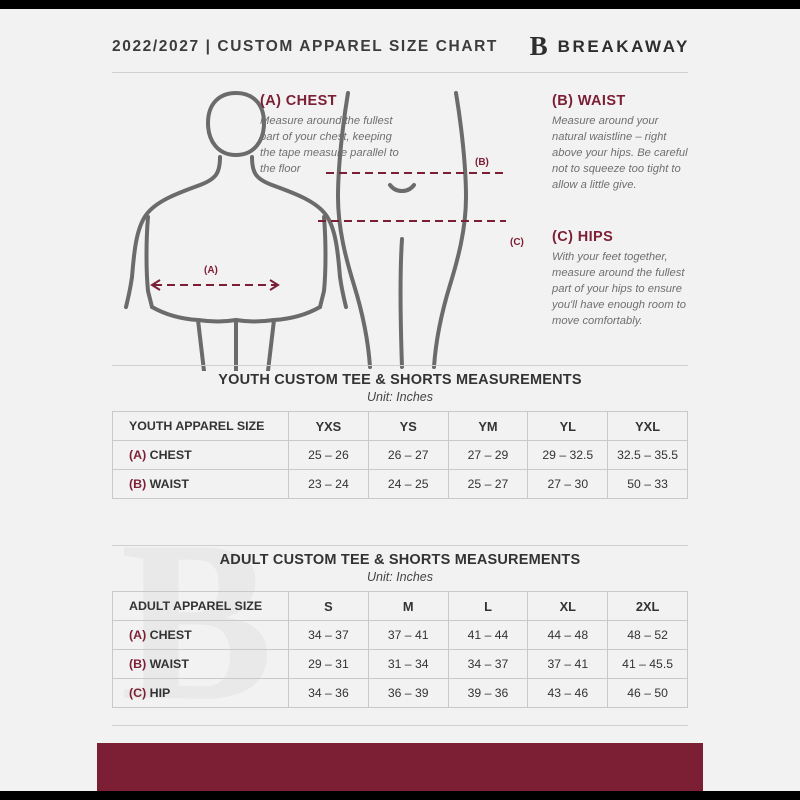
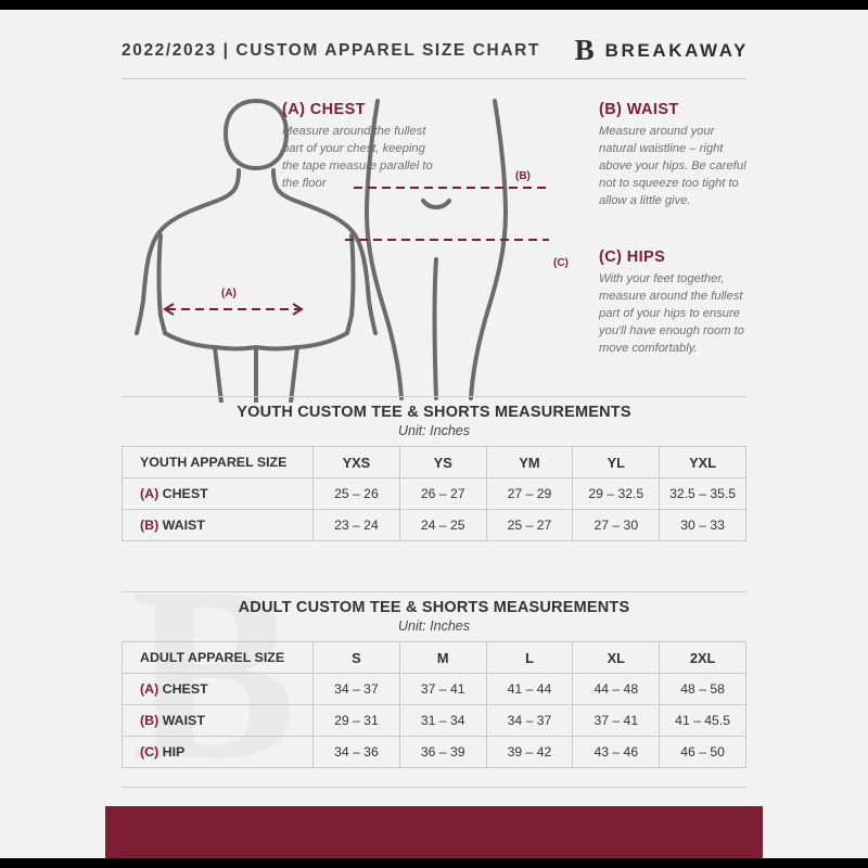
  B
- 2022/2027 | CUSTOM APPAREL SIZE CHART
+ 2022/2023 | CUSTOM APPAREL SIZE CHART
  B
  BREAKAWAY
  (A)
  (B)
  (C)
  (A) CHEST
  Measure around the fullest part of your chest, keeping the tape measure parallel to the floor
  (B) WAIST
  Measure around your natural waistline – right above your hips. Be careful not to squeeze too tight to allow a little give.
  (C) HIPS
  With your feet together, measure around the fullest part of your hips to ensure you'll have enough room to move comfortably.
  YOUTH CUSTOM TEE & SHORTS MEASUREMENTS
  Unit: Inches
  YOUTH APPAREL SIZE	YXS	YS	YM	YL	YXL
  (A) CHEST	25 – 26	26 – 27	27 – 29	29 – 32.5	32.5 – 35.5
- (B) WAIST	23 – 24	24 – 25	25 – 27	27 – 30	50 – 33
+ (B) WAIST	23 – 24	24 – 25	25 – 27	27 – 30	30 – 33
  ADULT CUSTOM TEE & SHORTS MEASUREMENTS
  Unit: Inches
  ADULT APPAREL SIZE	S	M	L	XL	2XL
- (A) CHEST	34 – 37	37 – 41	41 – 44	44 – 48	48 – 52
+ (A) CHEST	34 – 37	37 – 41	41 – 44	44 – 48	48 – 58
  (B) WAIST	29 – 31	31 – 34	34 – 37	37 – 41	41 – 45.5
- (C) HIP	34 – 36	36 – 39	39 – 36	43 – 46	46 – 50
+ (C) HIP	34 – 36	36 – 39	39 – 42	43 – 46	46 – 50
